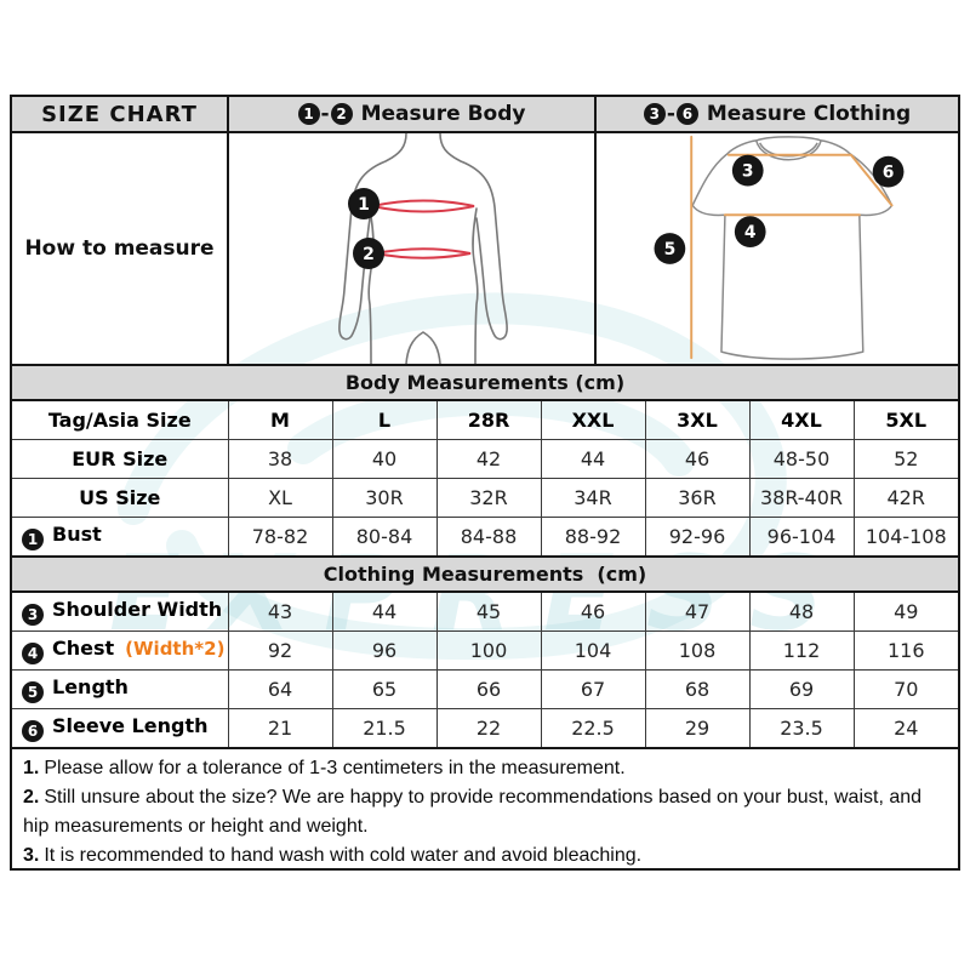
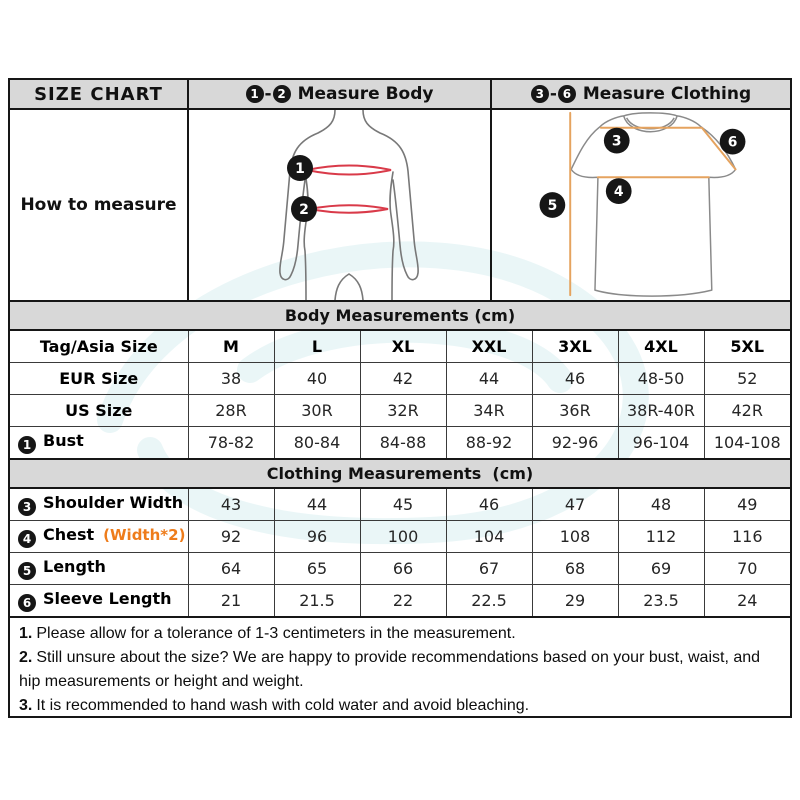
- EXPRESS
  SIZE CHART
  1
  -
  2
  Measure Body
  3
  -
  6
  Measure Clothing
  How to measure
  1
  2
  3
  4
  5
  6
  Body Measurements (cm)
- Tag/Asia Size	M	L	28R	XXL	3XL	4XL	5XL
+ Tag/Asia Size	M	L	XL	XXL	3XL	4XL	5XL
  EUR Size	38	40	42	44	46	48-50	52
- US Size	XL	30R	32R	34R	36R	38R-40R	42R
+ US Size	28R	30R	32R	34R	36R	38R-40R	42R
  1 Bust	78-82	80-84	84-88	88-92	92-96	96-104	104-108
  Clothing Measurements (cm)
  3 Shoulder Width	43	44	45	46	47	48	49
  4 Chest (Width*2)	92	96	100	104	108	112	116
  5 Length	64	65	66	67	68	69	70
  6 Sleeve Length	21	21.5	22	22.5	29	23.5	24
  1. Please allow for a tolerance of 1-3 centimeters in the measurement.
  2. Still unsure about the size? We are happy to provide recommendations based on your bust, waist, and hip measurements or height and weight.
  3. It is recommended to hand wash with cold water and avoid bleaching.
